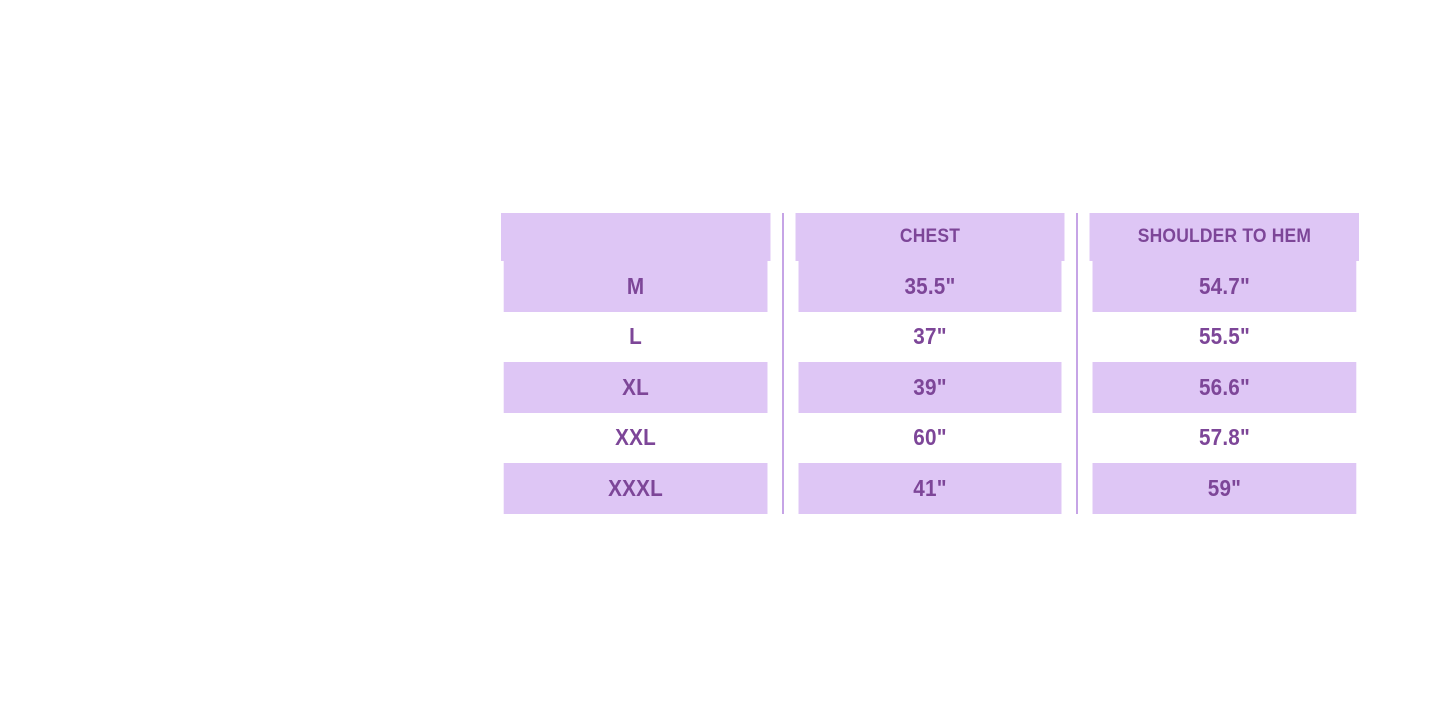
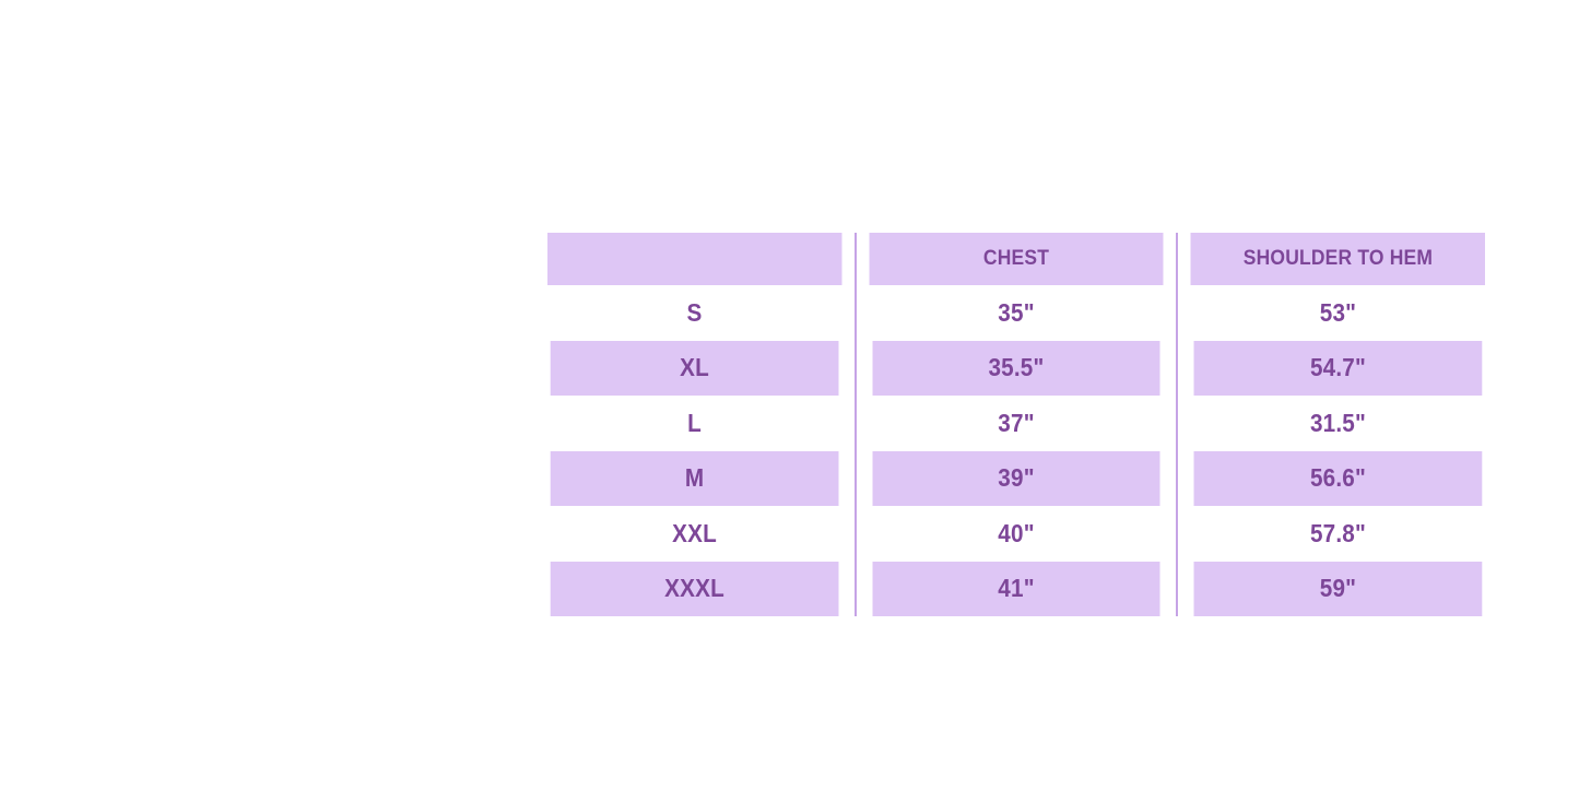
  	CHEST	SHOULDER TO HEM
+ S	35"	53"
- M	35.5"	54.7"
+ XL	35.5"	54.7"
- L	37"	55.5"
+ L	37"	31.5"
- XL	39"	56.6"
+ M	39"	56.6"
- XXL	60"	57.8"
+ XXL	40"	57.8"
  XXXL	41"	59"
